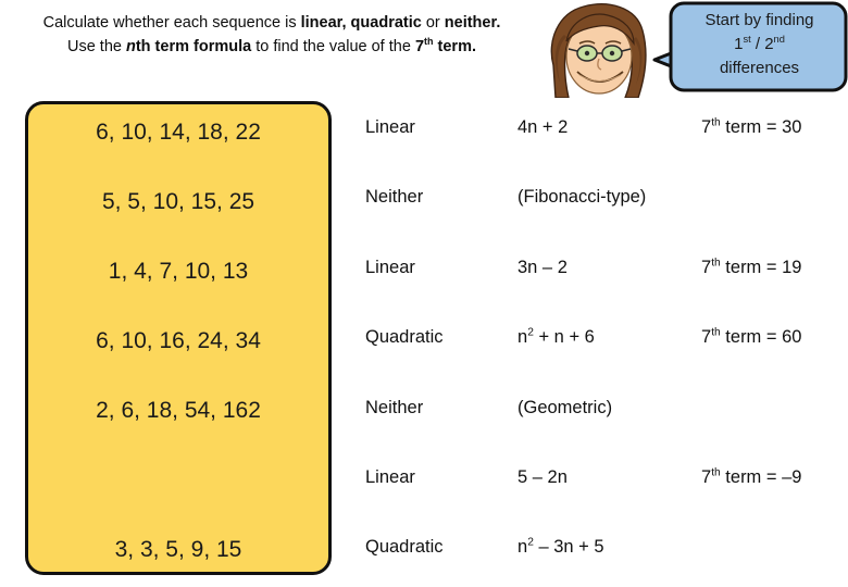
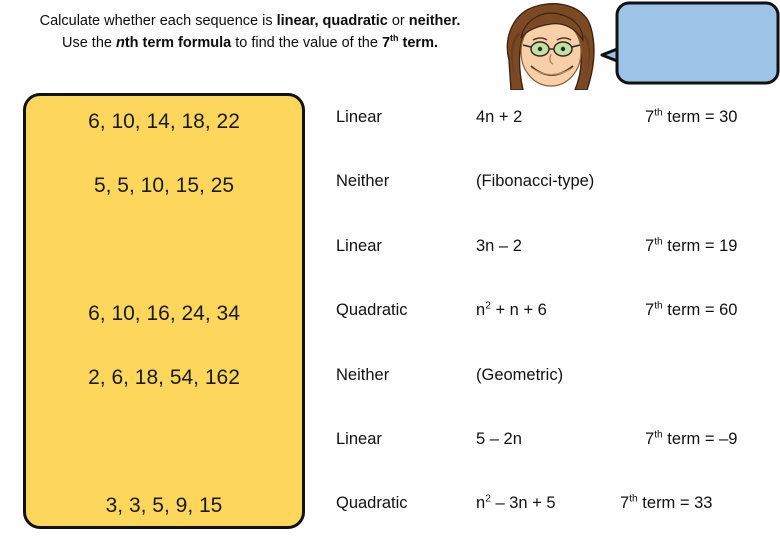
  Calculate whether each sequence is linear, quadratic or neither.
  Use the nth term formula to find the value of the 7th term.
- Start by finding
- 1st / 2nd
- differences
  6, 10, 14, 18, 22
  5, 5, 10, 15, 25
- 1, 4, 7, 10, 13
  6, 10, 16, 24, 34
  2, 6, 18, 54, 162
  3, 3, 5, 9, 15
  Linear
  4n + 2
  7th term = 30
  Neither
  (Fibonacci-type)
  Linear
  3n – 2
  7th term = 19
  Quadratic
  n2 + n + 6
  7th term = 60
  Neither
  (Geometric)
  Linear
  5 – 2n
  7th term = –9
  Quadratic
  n2 – 3n + 5
+ 7th term = 33
